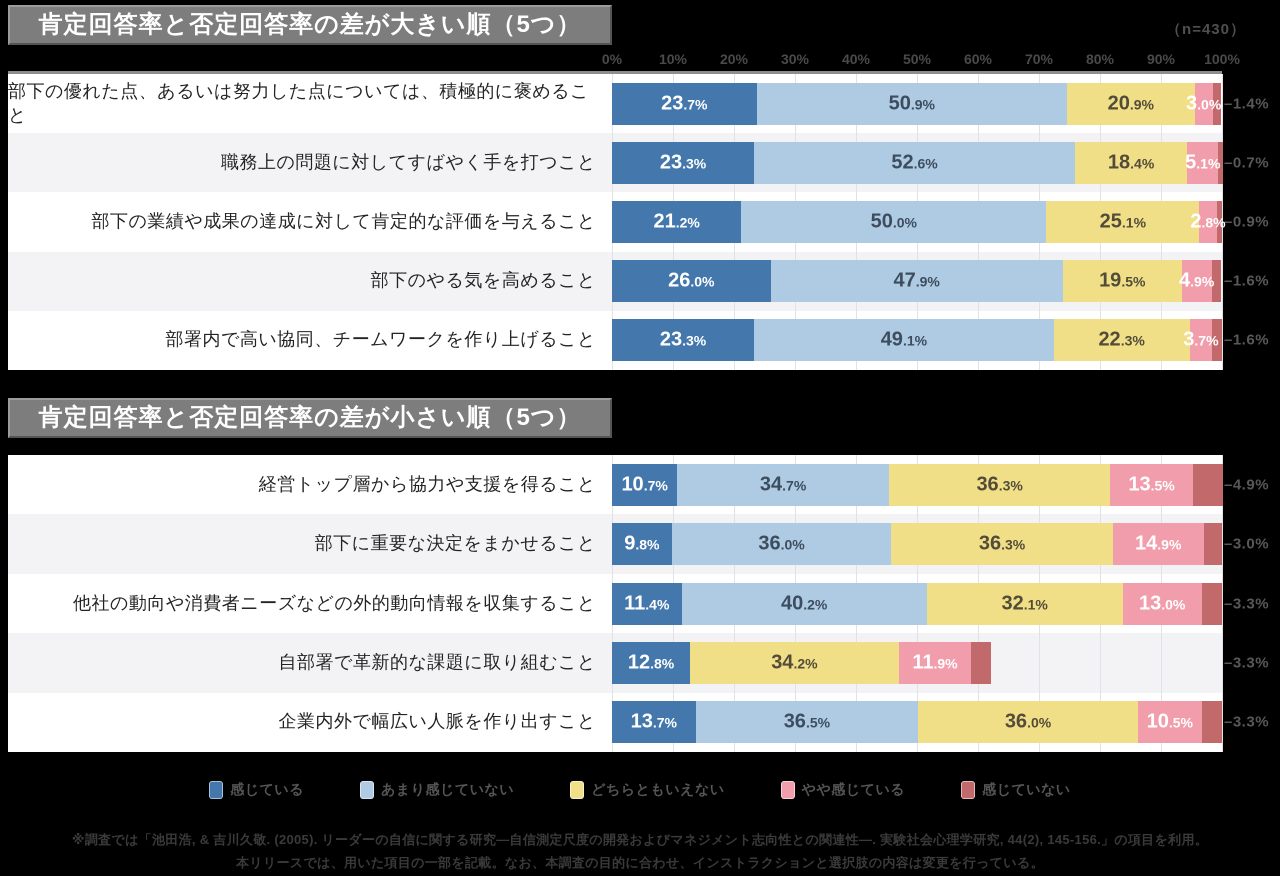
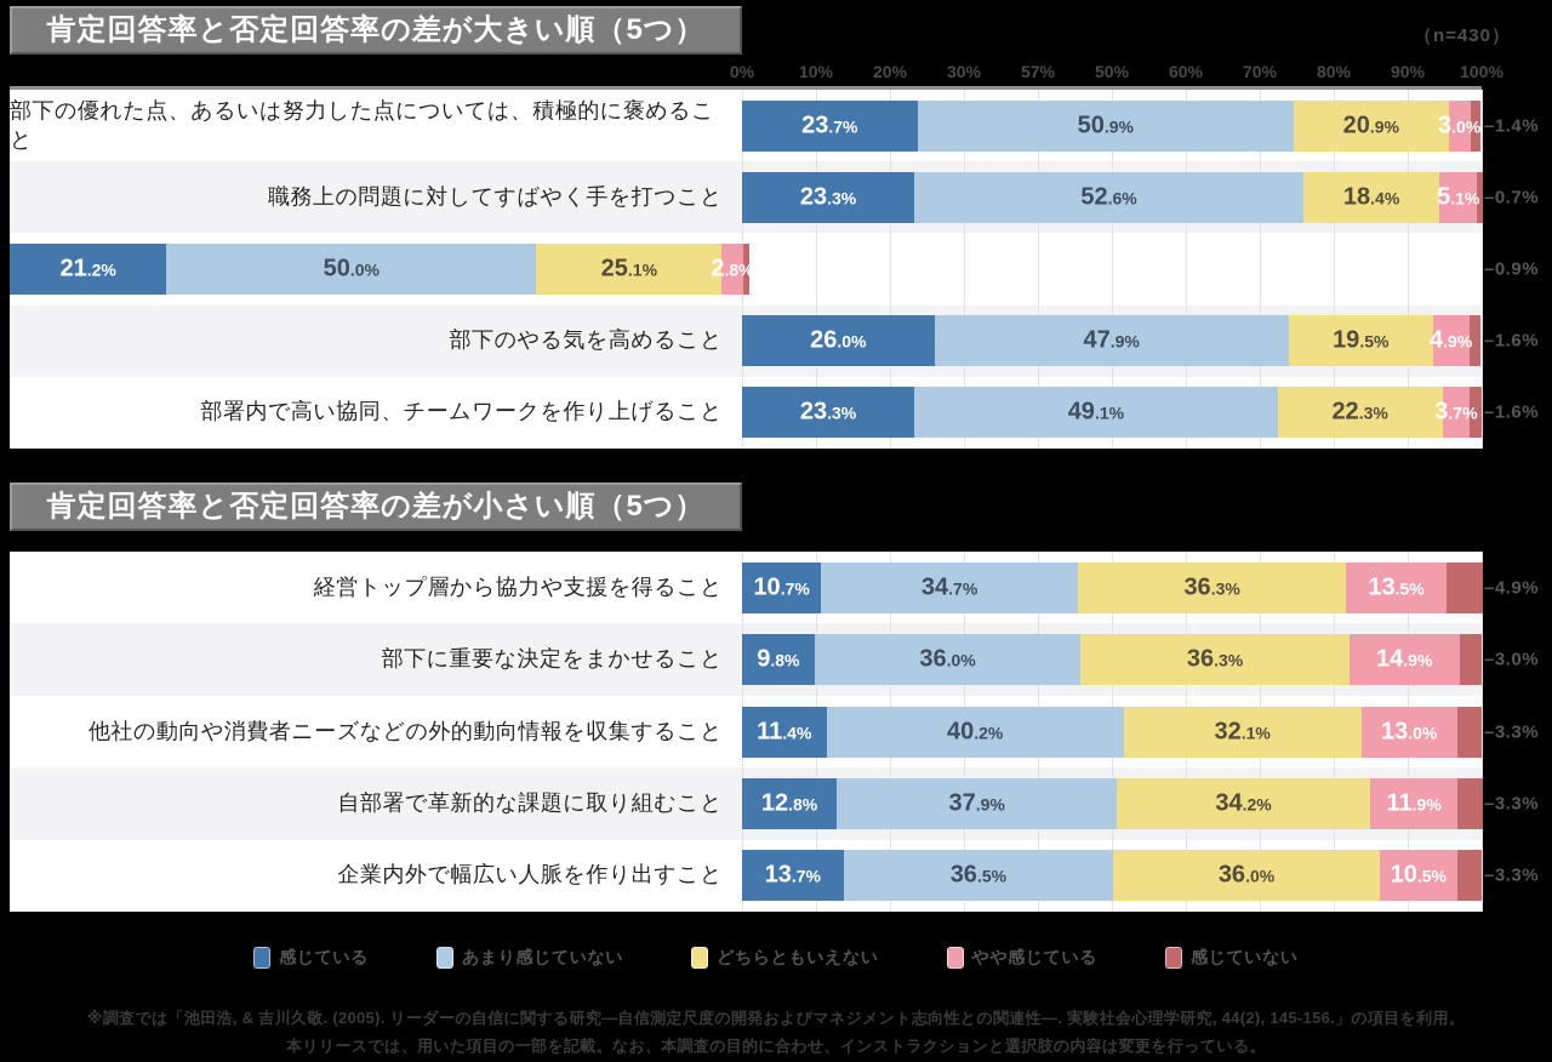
  肯定回答率と否定回答率の差が大きい順（5つ）
  （n=430）
  0%
  10%
  20%
  30%
- 40%
+ 57%
  50%
  60%
  70%
  80%
  90%
  100%
  部下の優れた点、あるいは努力した点については、積極的に褒めること
  23.7%
  50.9%
  20.9%
  3.0%
  –1.4%
  職務上の問題に対してすばやく手を打つこと
  23.3%
  52.6%
  18.4%
  5.1%
  –0.7%
- 部下の業績や成果の達成に対して肯定的な評価を与えること
  21.2%
  50.0%
  25.1%
  2.8%
  –0.9%
  部下のやる気を高めること
  26.0%
  47.9%
  19.5%
  4.9%
  –1.6%
  部署内で高い協同、チームワークを作り上げること
  23.3%
  49.1%
  22.3%
  3.7%
  –1.6%
  肯定回答率と否定回答率の差が小さい順（5つ）
  経営トップ層から協力や支援を得ること
  10.7%
  34.7%
  36.3%
  13.5%
  –4.9%
  部下に重要な決定をまかせること
  9.8%
  36.0%
  36.3%
  14.9%
  –3.0%
  他社の動向や消費者ニーズなどの外的動向情報を収集すること
  11.4%
  40.2%
  32.1%
  13.0%
  –3.3%
  自部署で革新的な課題に取り組むこと
  12.8%
+ 37.9%
  34.2%
  11.9%
  –3.3%
  企業内外で幅広い人脈を作り出すこと
  13.7%
  36.5%
  36.0%
  10.5%
  –3.3%
  感じている
  あまり感じていない
  どちらともいえない
  やや感じている
  感じていない
  ※調査では「池田浩, & 吉川久敬. (2005). リーダーの自信に関する研究―自信測定尺度の開発およびマネジメント志向性との関連性―. 実験社会心理学研究, 44(2), 145-156.」の項目を利用。
  本リリースでは、用いた項目の一部を記載。なお、本調査の目的に合わせ、インストラクションと選択肢の内容は変更を行っている。
